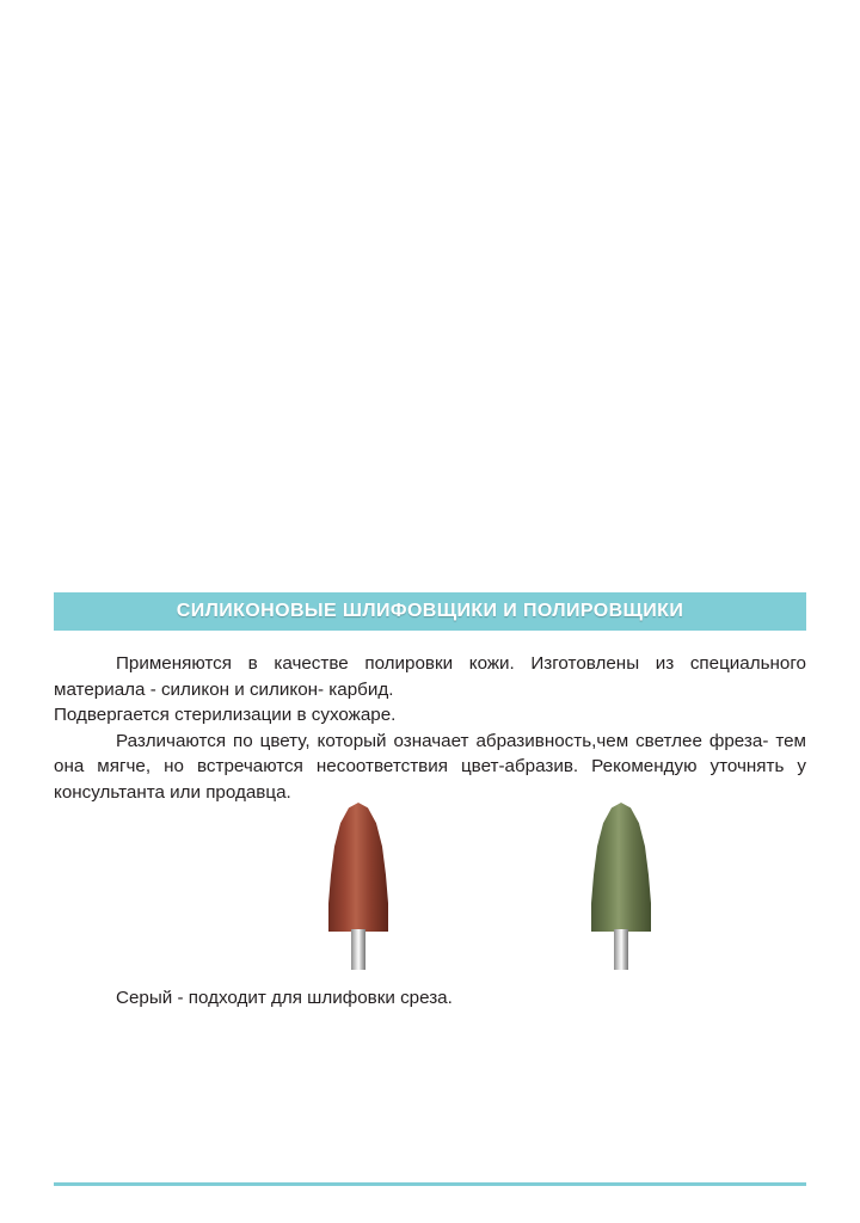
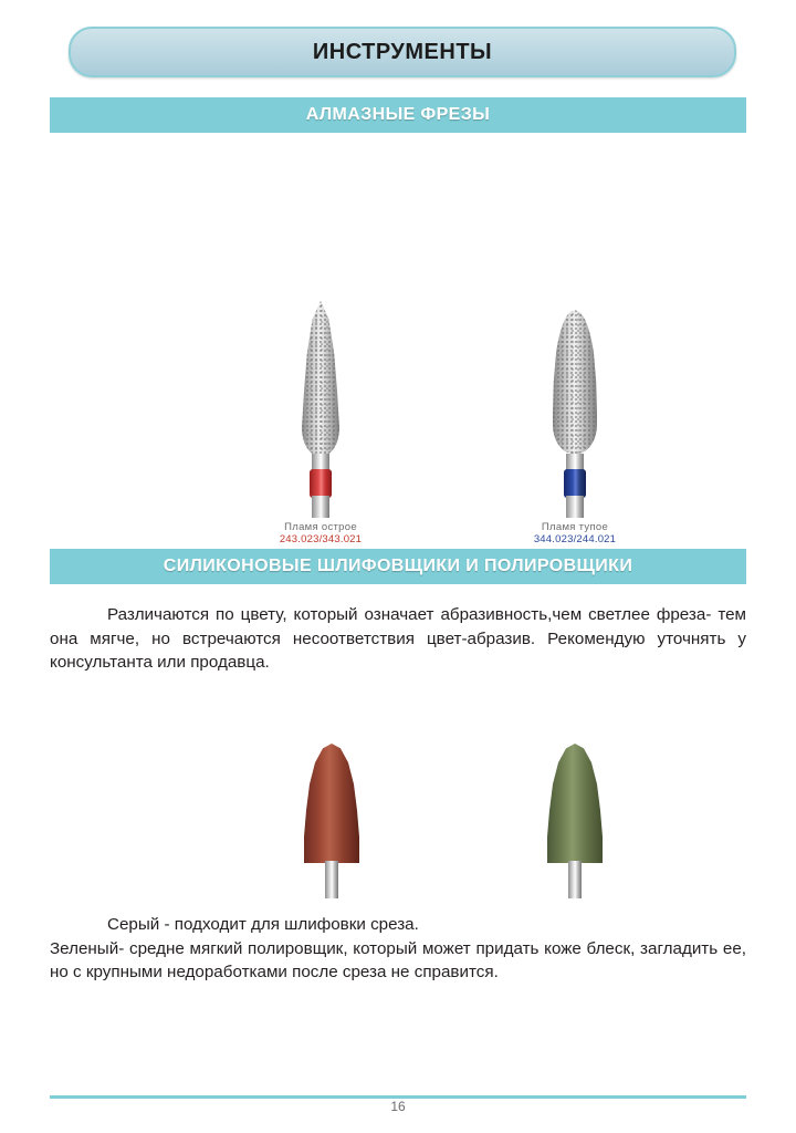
+ ИНСТРУМЕНТЫ
+ АЛМАЗНЫЕ ФРЕЗЫ
+ Пламя острое
+ 243.023/343.021
+ Пламя тупое
+ 344.023/244.021
  СИЛИКОНОВЫЕ ШЛИФОВЩИКИ И ПОЛИРОВЩИКИ
- Применяются в качестве полировки кожи. Изготовлены из специального материала - силикон и силикон- карбид.
- Подвергается стерилизации в сухожаре.
  Различаются по цвету, который означает абразивность,чем светлее фреза- тем она мягче, но встречаются несоответствия цвет-абразив. Рекомендую уточнять у консультанта или продавца.
  Серый - подходит для шлифовки среза.
+ Зеленый- средне мягкий полировщик, который может придать коже блеск, загладить ее, но с крупными недоработками после среза не справится.
+ 16
